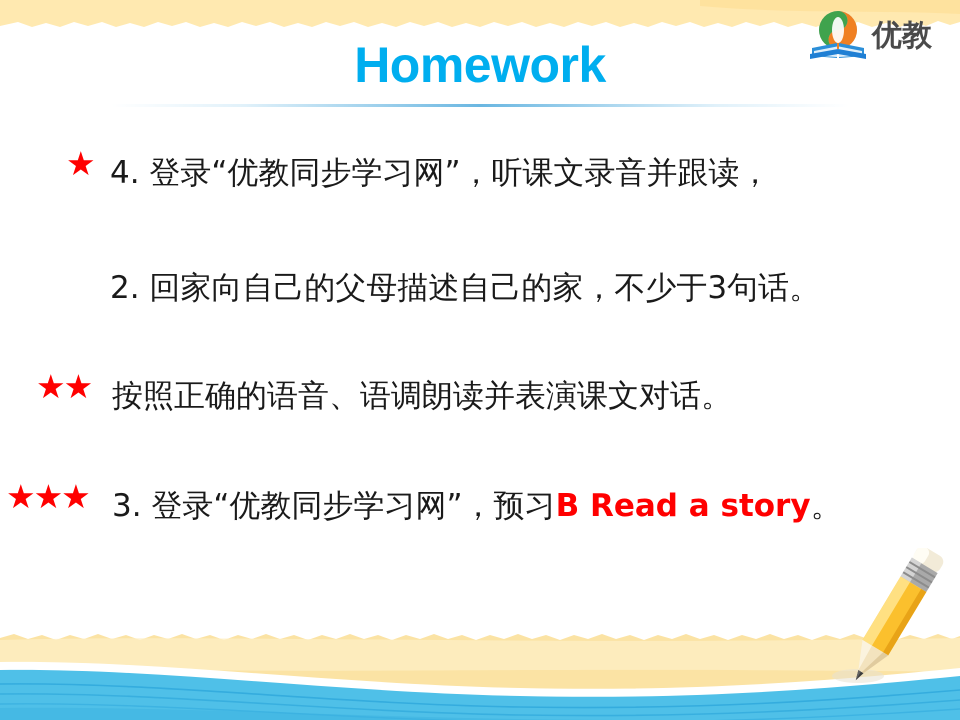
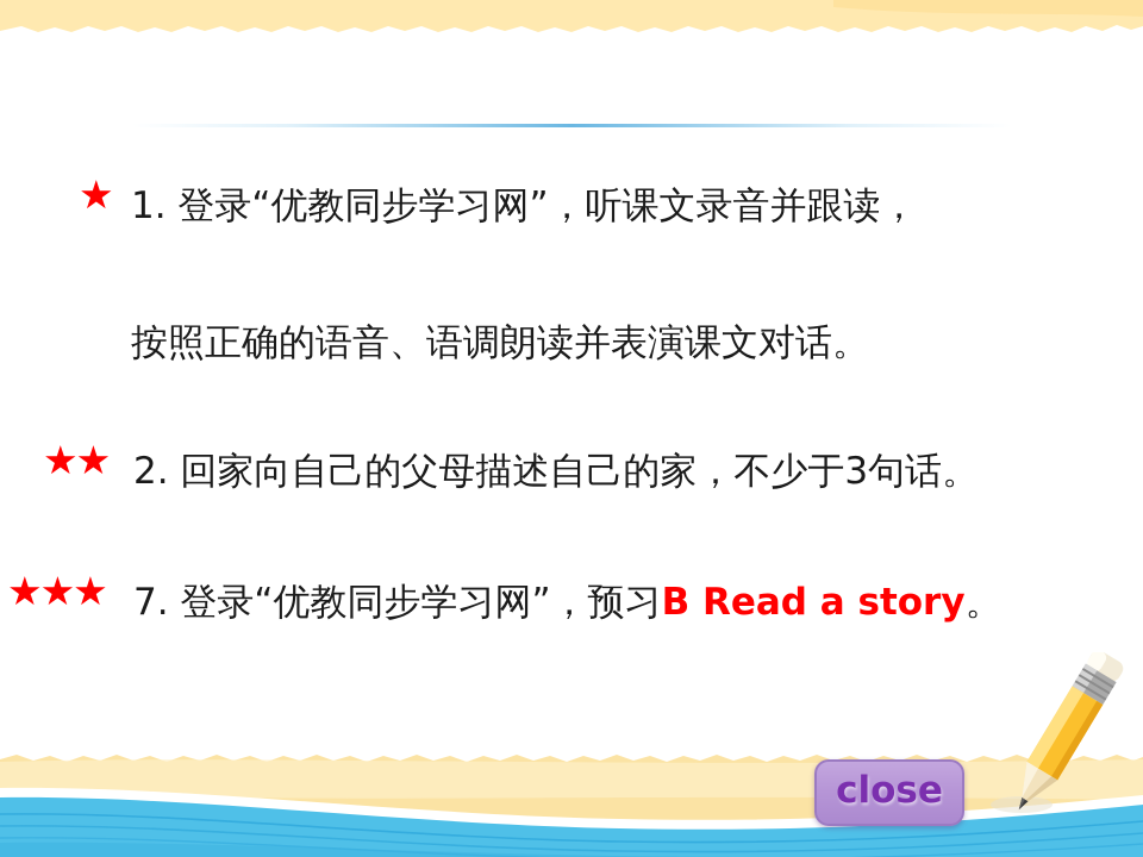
- 优教
- Homework
  ★
- 4. 登录“优教同步学习网”，听课文录音并跟读，
+ 1. 登录“优教同步学习网”，听课文录音并跟读，
- 2. 回家向自己的父母描述自己的家，不少于3句话。
+ 按照正确的语音、语调朗读并表演课文对话。
  ★★
- 按照正确的语音、语调朗读并表演课文对话。
+ 2. 回家向自己的父母描述自己的家，不少于3句话。
  ★★★
- 3. 登录“优教同步学习网”，预习B Read a story。
+ 7. 登录“优教同步学习网”，预习B Read a story。
+ close
